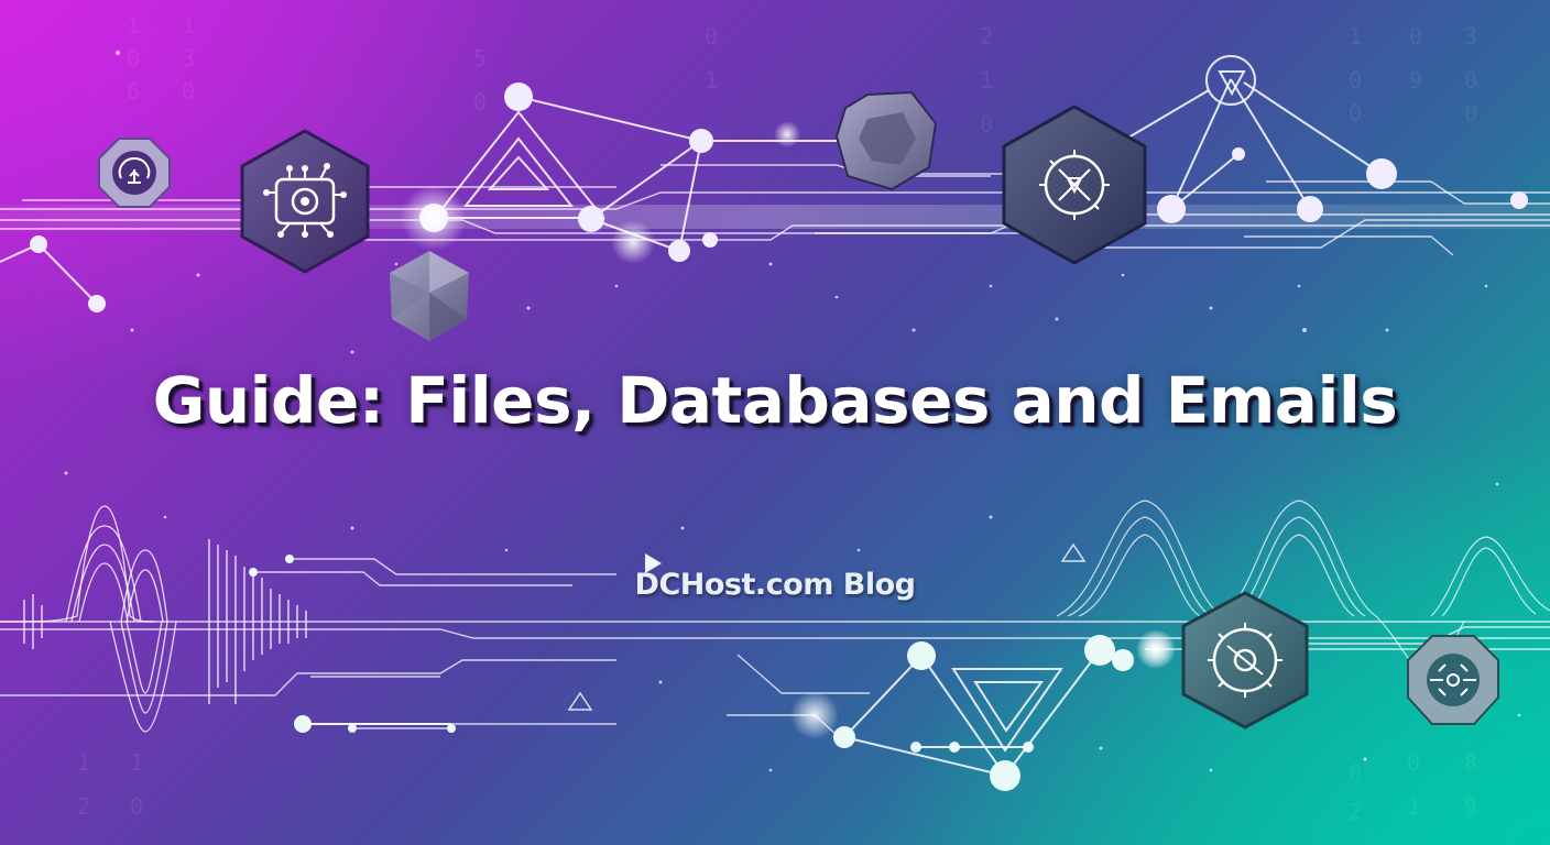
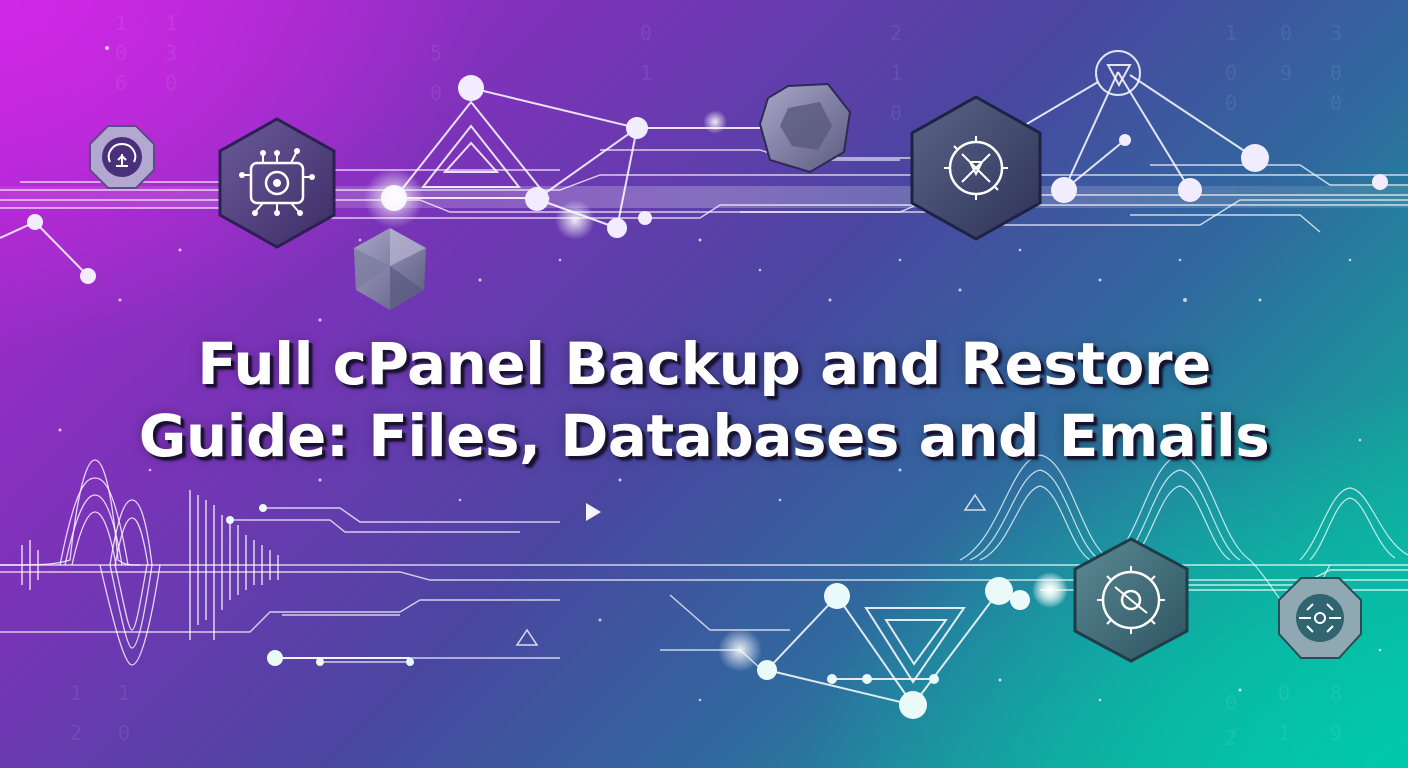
+ Full cPanel Backup and Restore
  Guide: Files, Databases and Emails
- DCHost.com Blog
